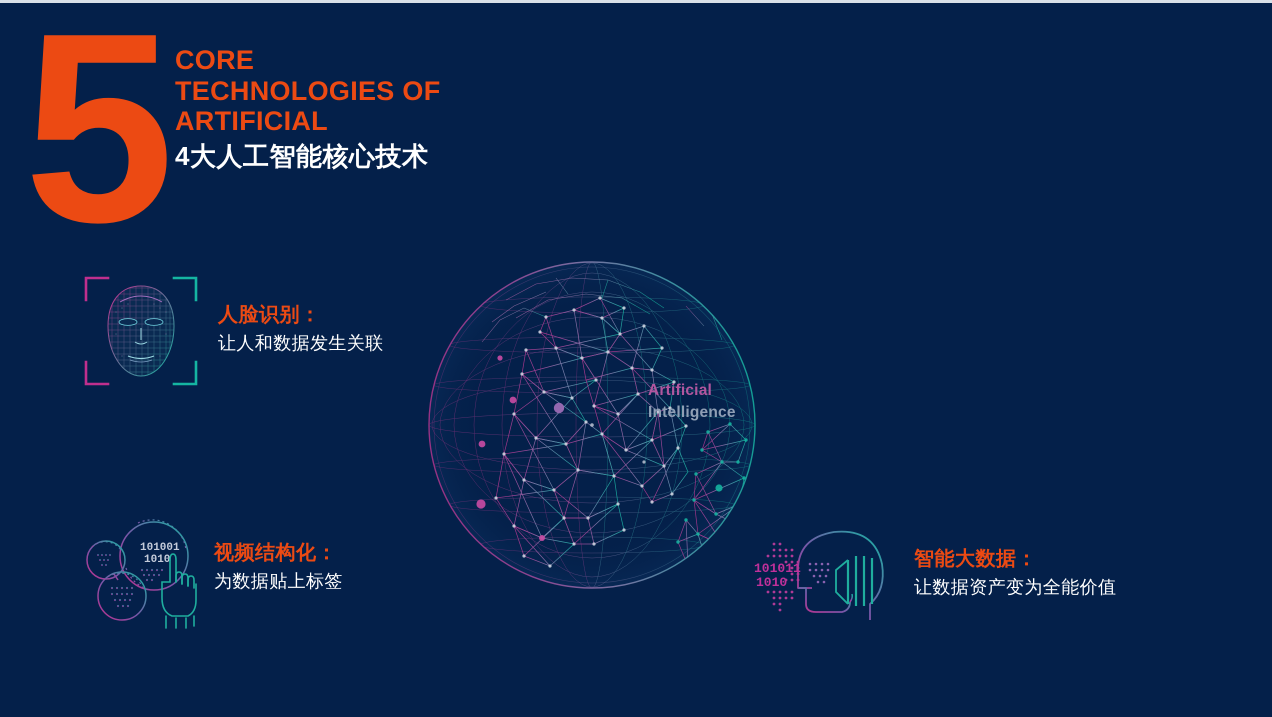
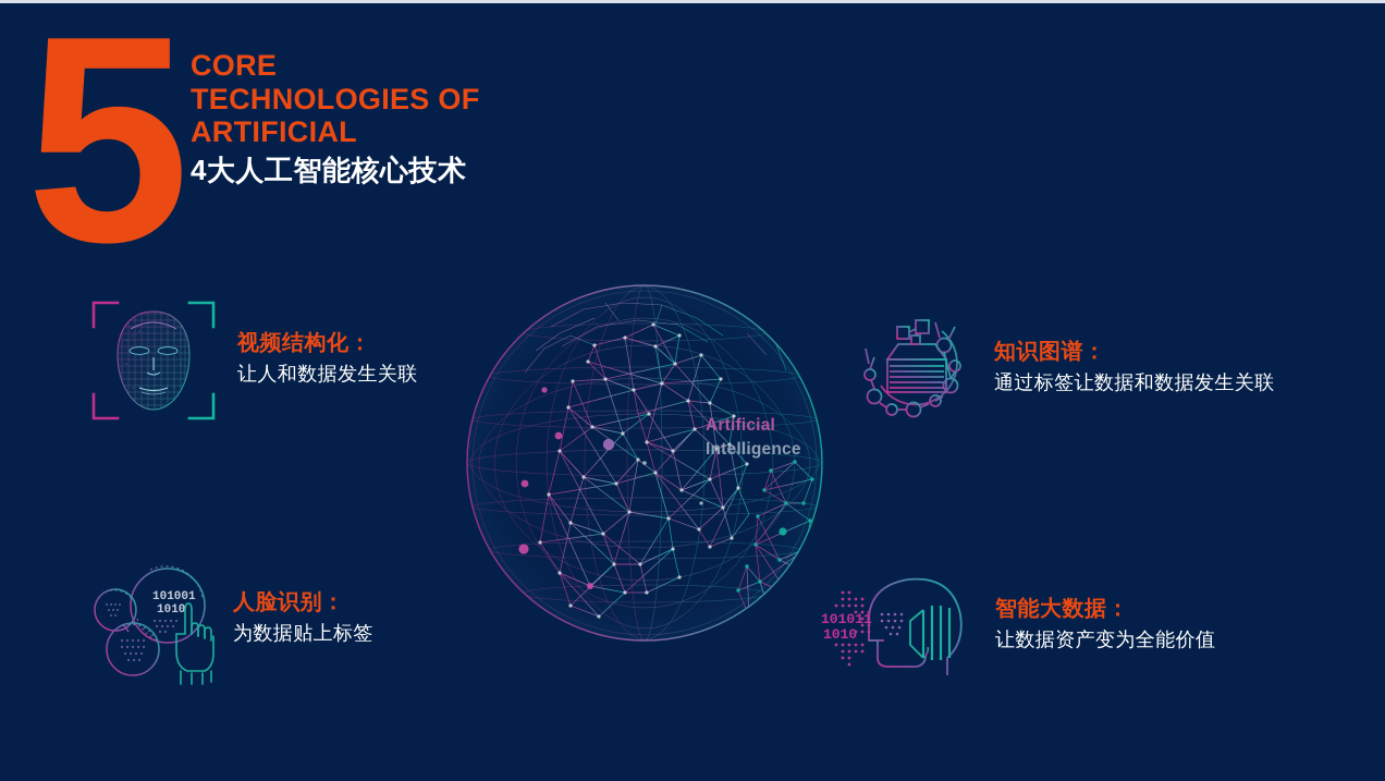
  5
  CORE
  TECHNOLOGIES OF
  ARTIFICIAL
  4大人工智能核心技术
  Artificial
  Intelligence
- 人脸识别：
+ 视频结构化：
  让人和数据发生关联
+ 知识图谱：
+ 通过标签让数据和数据发生关联
  101001
  1010
- 视频结构化：
+ 人脸识别：
  为数据贴上标签
  10101
  1010
  智能大数据：
  让数据资产变为全能价值
